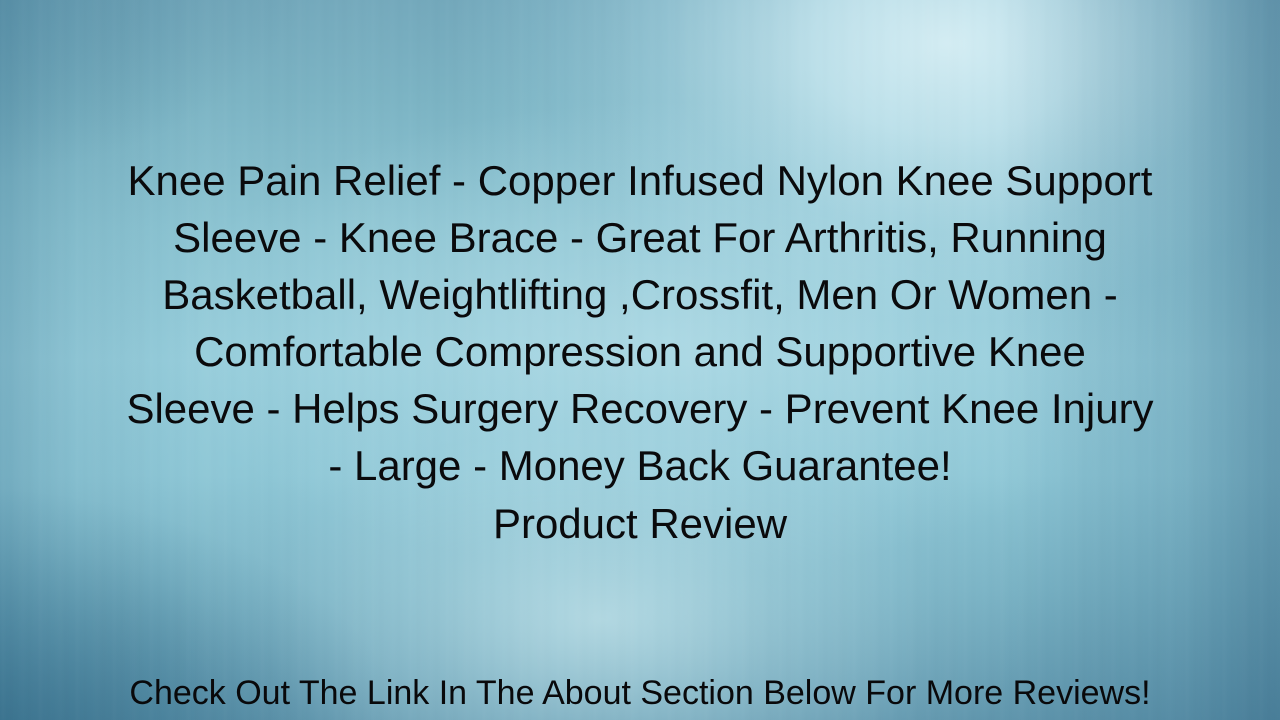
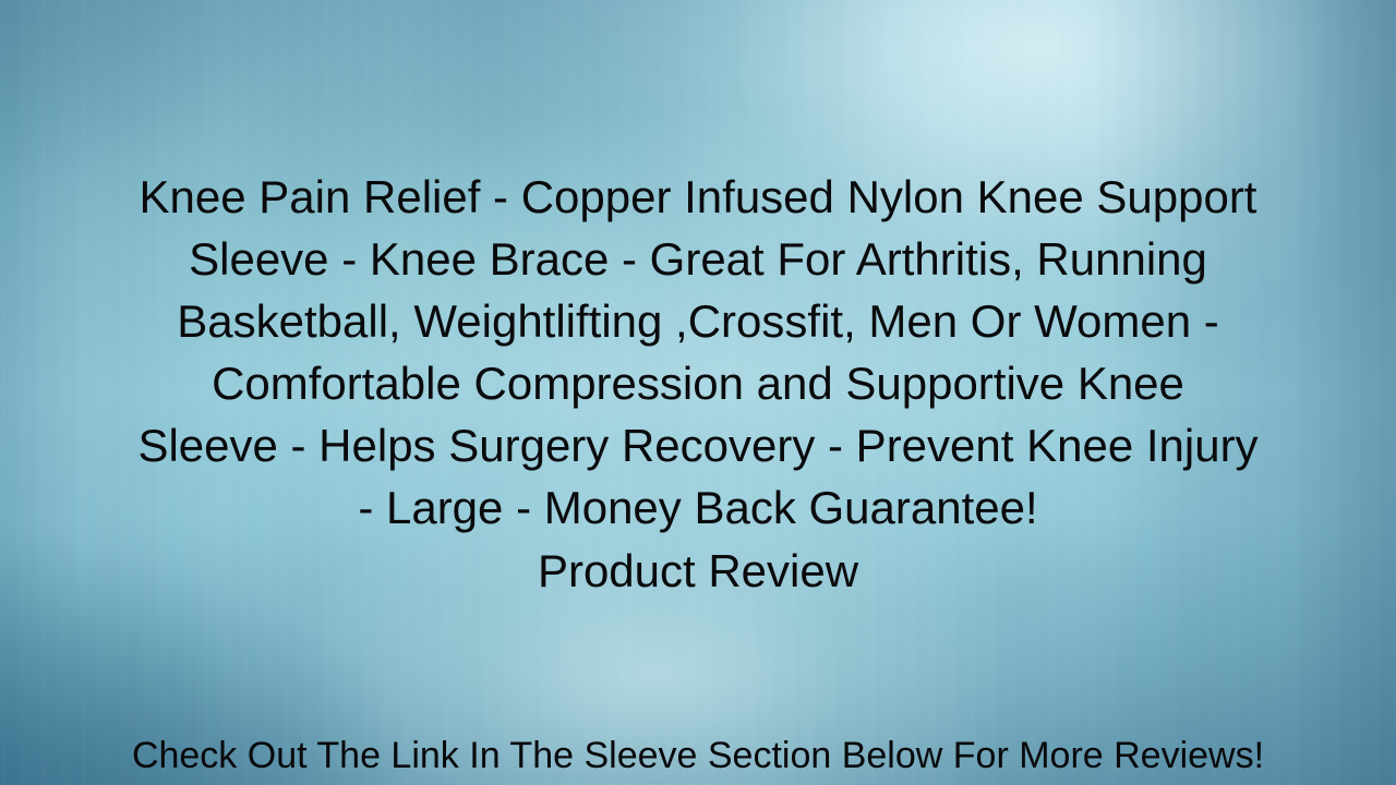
  Knee Pain Relief - Copper Infused Nylon Knee Support
  Sleeve - Knee Brace - Great For Arthritis, Running
  Basketball, Weightlifting ,Crossfit, Men Or Women -
  Comfortable Compression and Supportive Knee
  Sleeve - Helps Surgery Recovery - Prevent Knee Injury
  - Large - Money Back Guarantee!
  Product Review
- Check Out The Link In The About Section Below For More Reviews!
+ Check Out The Link In The Sleeve Section Below For More Reviews!
